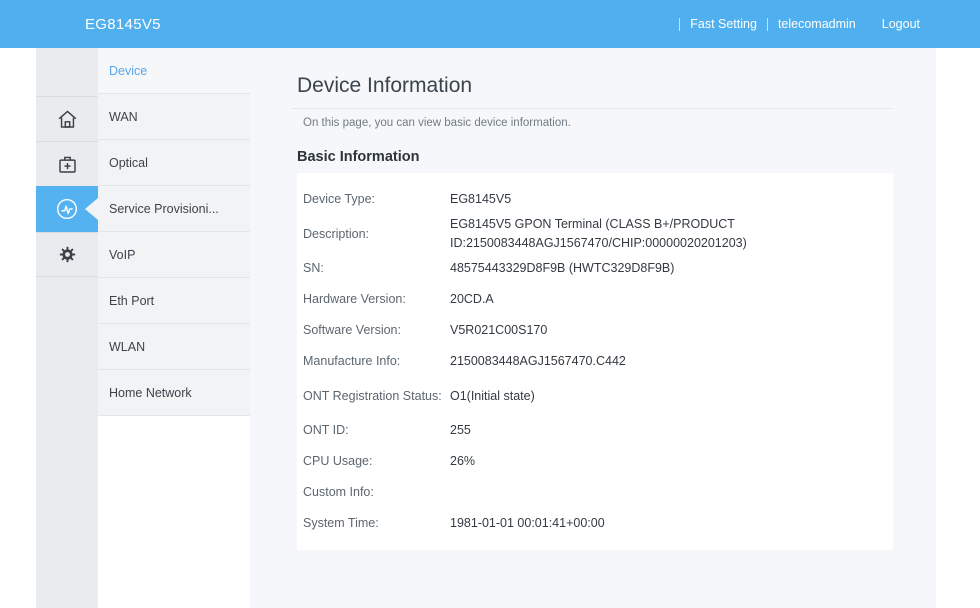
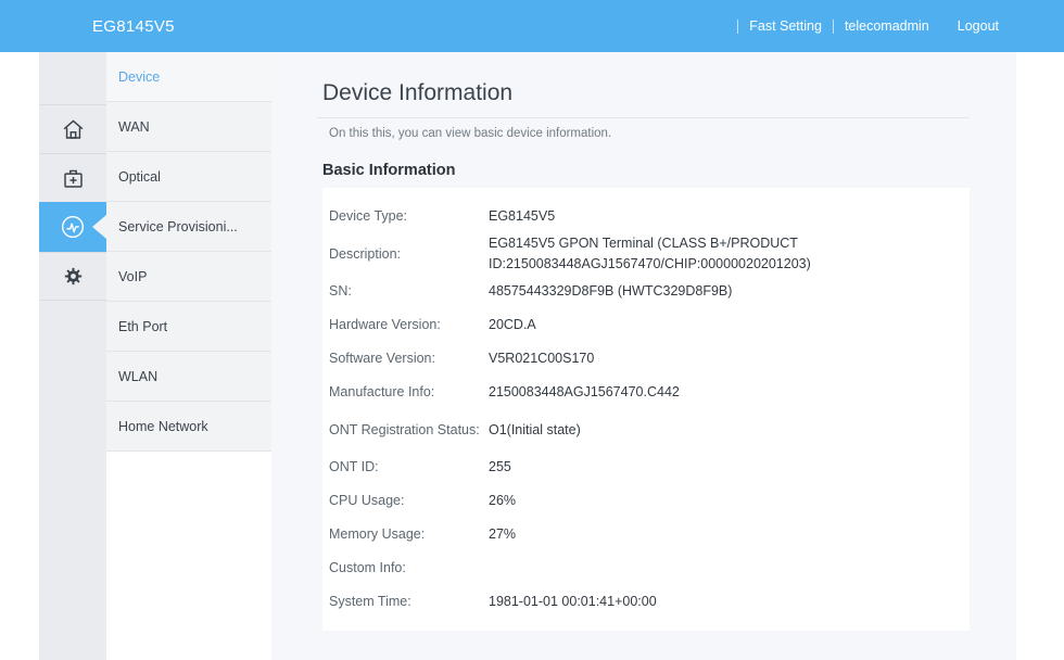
  EG8145V5
  Fast Setting
  telecomadmin
  Logout
  Device
  WAN
  Optical
  Service Provisioni...
  VoIP
  Eth Port
  WLAN
  Home Network
  Device Information
- On this page, you can view basic device information.
+ On this this, you can view basic device information.
  Basic Information
  Device Type:
  EG8145V5
  Description:
  EG8145V5 GPON Terminal (CLASS B+/PRODUCT ID:2150083448AGJ1567470/CHIP:00000020201203)
  SN:
  48575443329D8F9B (HWTC329D8F9B)
  Hardware Version:
  20CD.A
  Software Version:
  V5R021C00S170
  Manufacture Info:
  2150083448AGJ1567470.C442
  ONT Registration Status:
  O1(Initial state)
  ONT ID:
  255
  CPU Usage:
  26%
+ Memory Usage:
+ 27%
  Custom Info:
  System Time:
  1981-01-01 00:01:41+00:00
